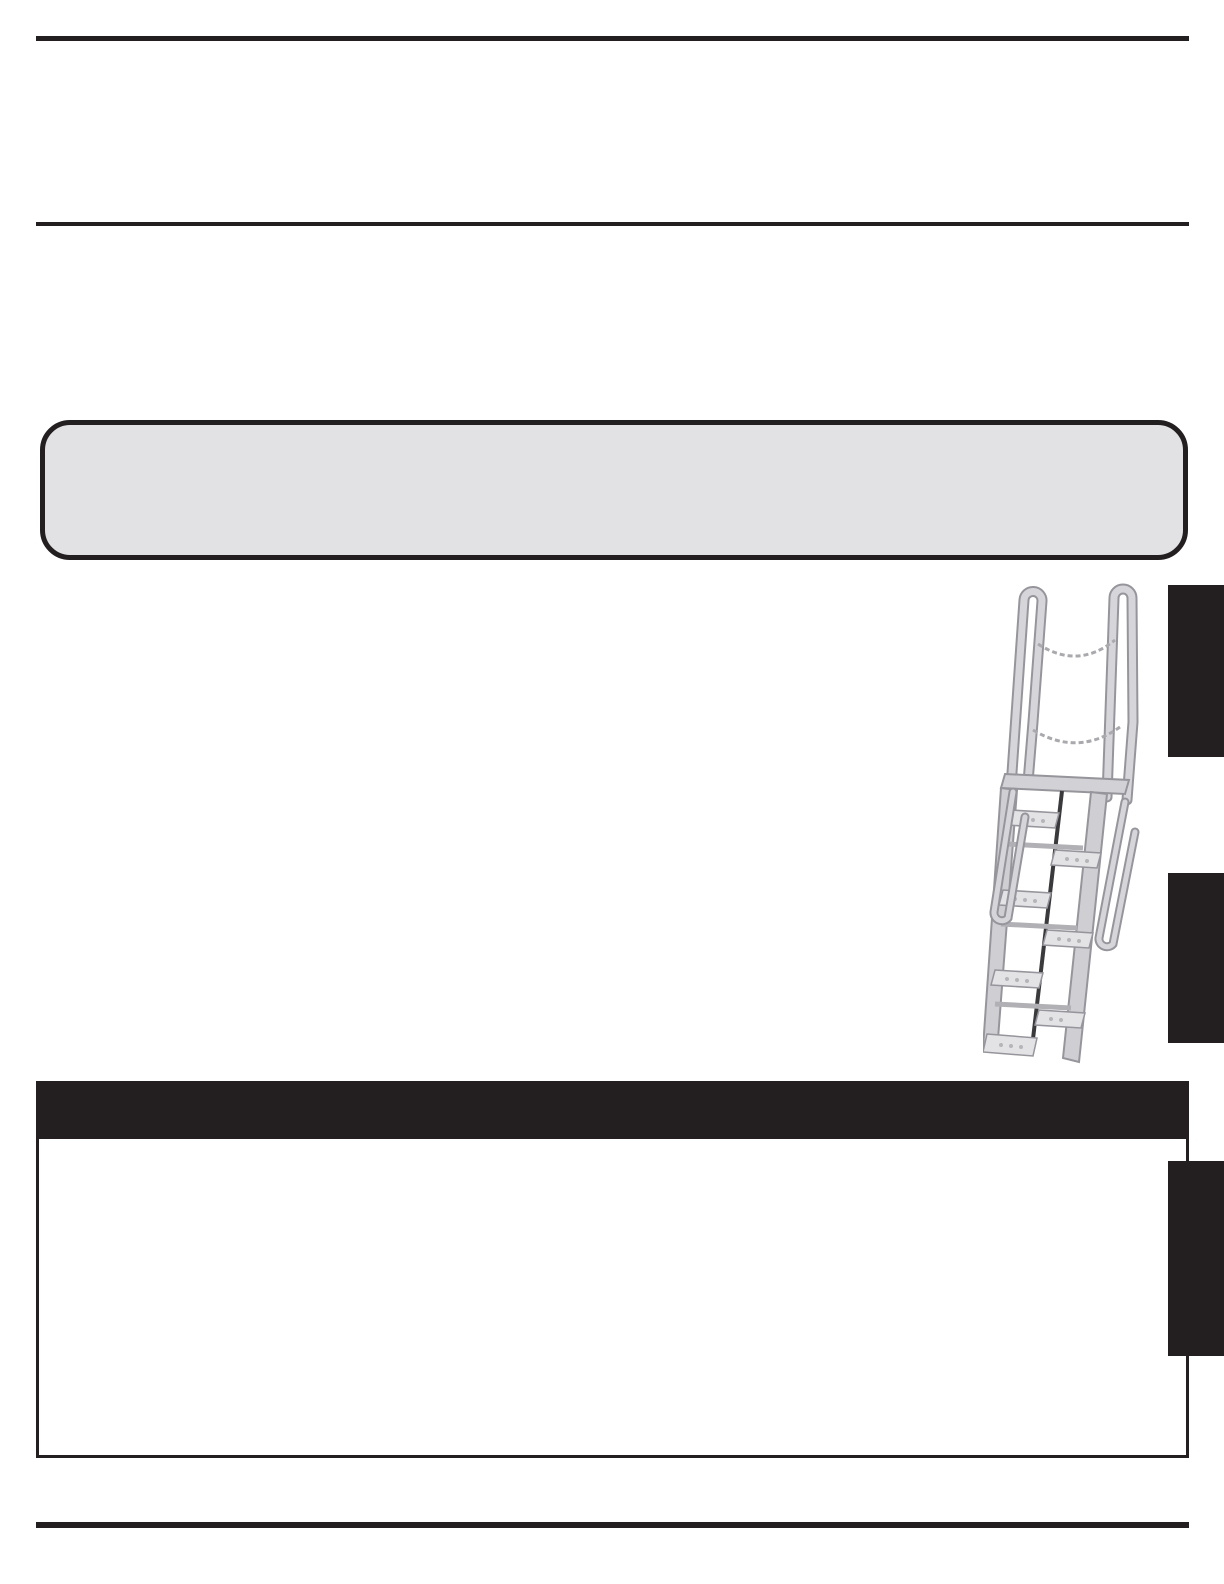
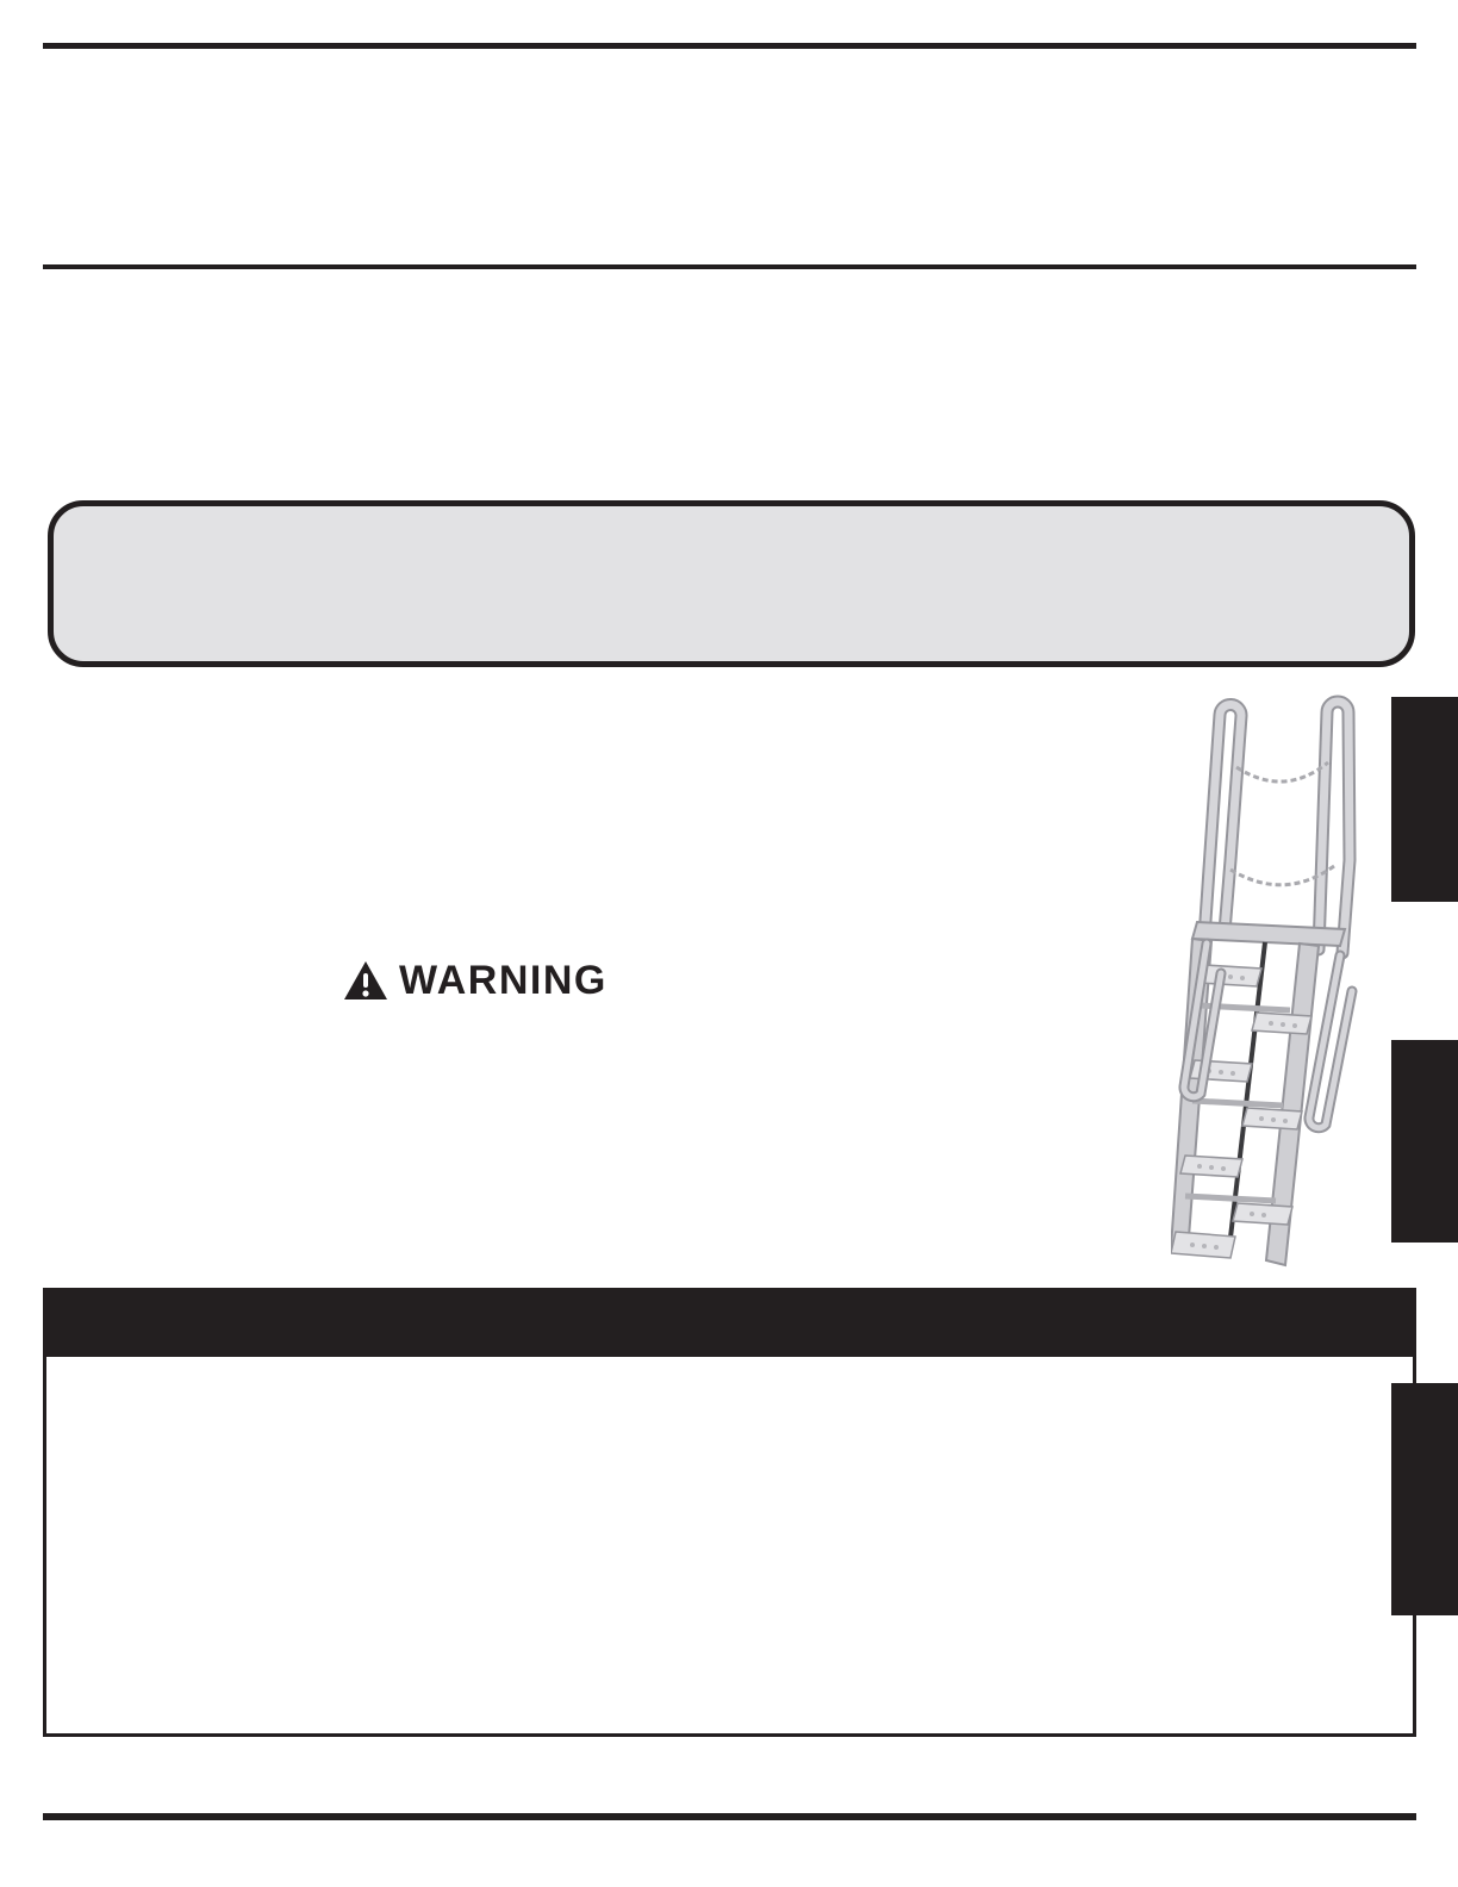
+ WARNING
